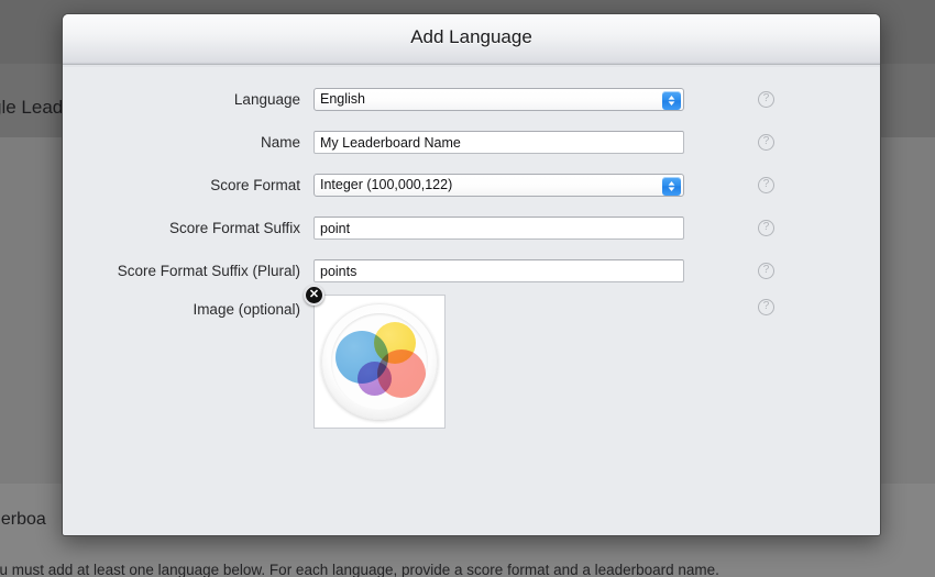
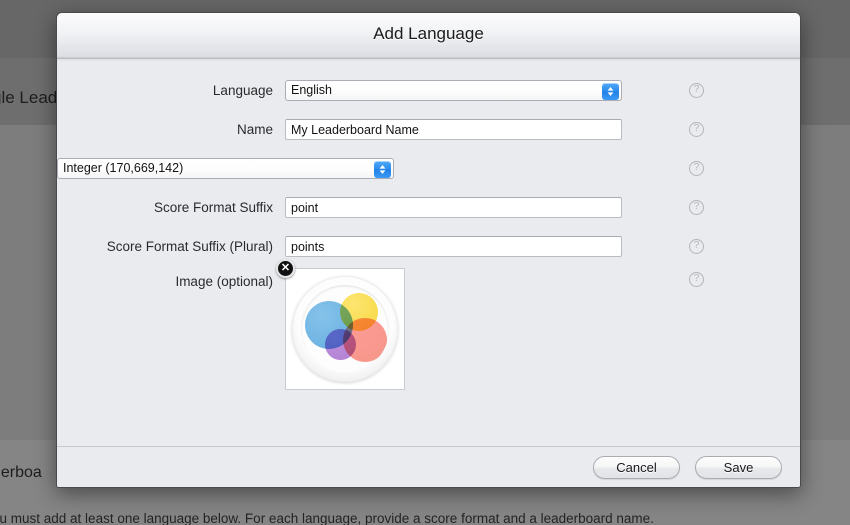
  le Lead
  erboa
  u must add at least one language below. For each language, provide a score format and a leaderboard name.
  Add Language
  Language
  English
  ?
  Name
  My Leaderboard Name
  ?
- Score Format
- Integer (100,000,122)
+ Integer (170,669,142)
  ?
  Score Format Suffix
  point
  ?
  Score Format Suffix (Plural)
  points
  ?
  Image (optional)
  ✕
  ?
+ Cancel
+ Save
